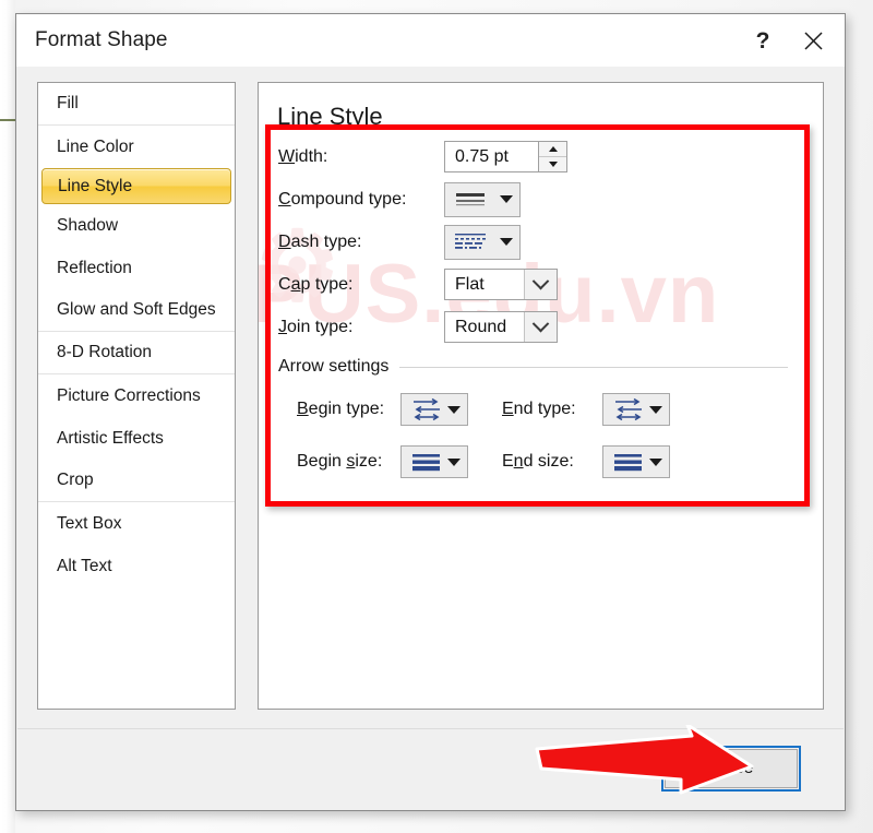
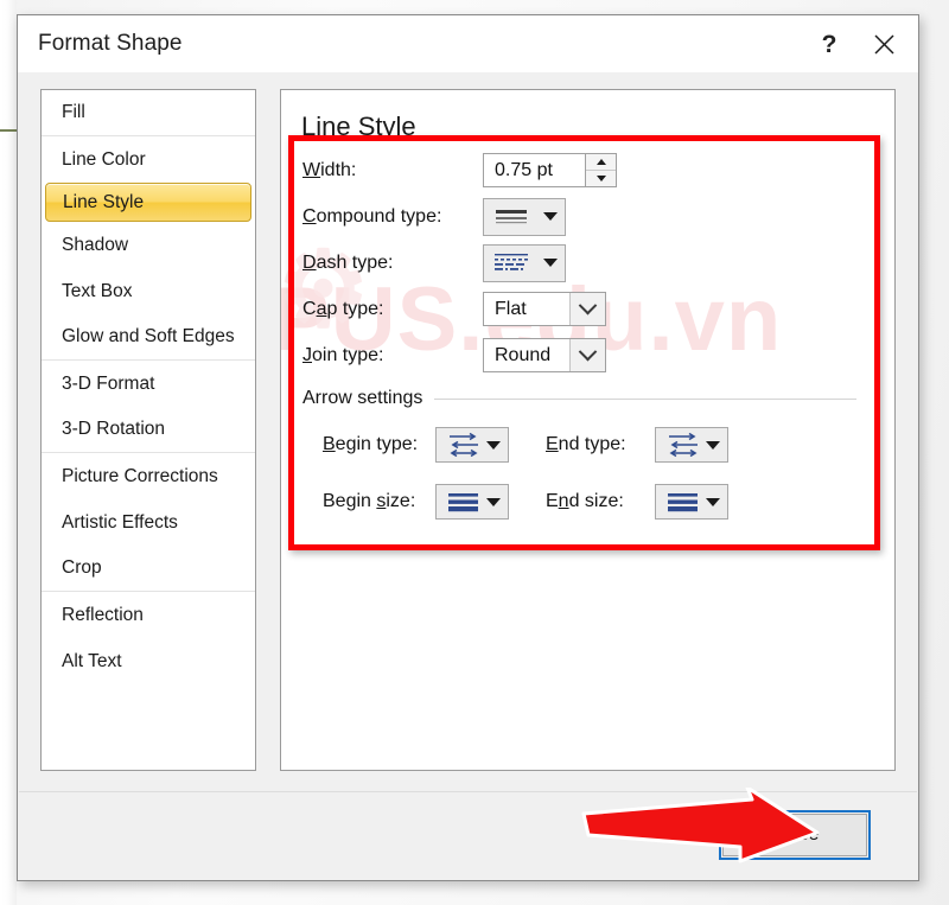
  Format Shape
  ?
  Fill
  Line Color
  Line Style
  Shadow
- Reflection
+ Text Box
  Glow and Soft Edges
+ 3-D Format
- 8-D Rotation
+ 3-D Rotation
  Picture Corrections
  Artistic Effects
  Crop
- Text Box
+ Reflection
  Alt Text
  ⚙
  PUS.u.vn
  Line Style
  Width:
  0.75 pt
  Compound type:
  Dash type:
  Cap type:
  Flat
  Join type:
  Round
  Arrow settings
  Begin type:
  End type:
  Begin size:
  End size:
